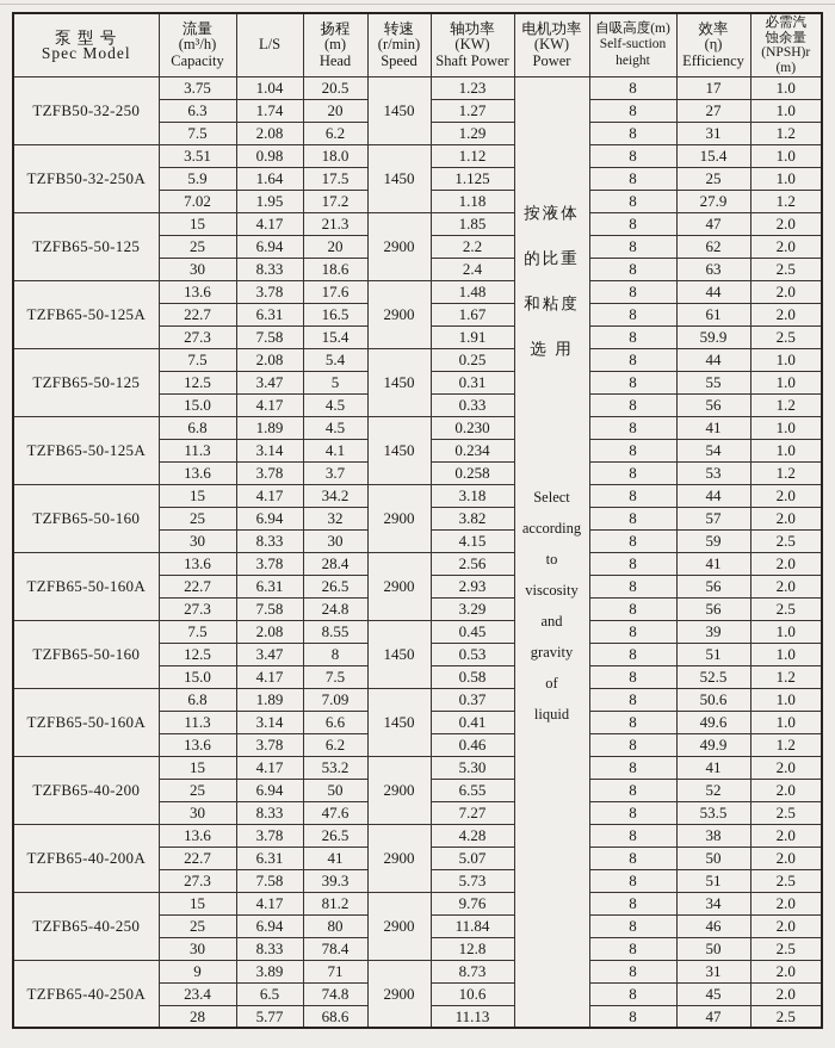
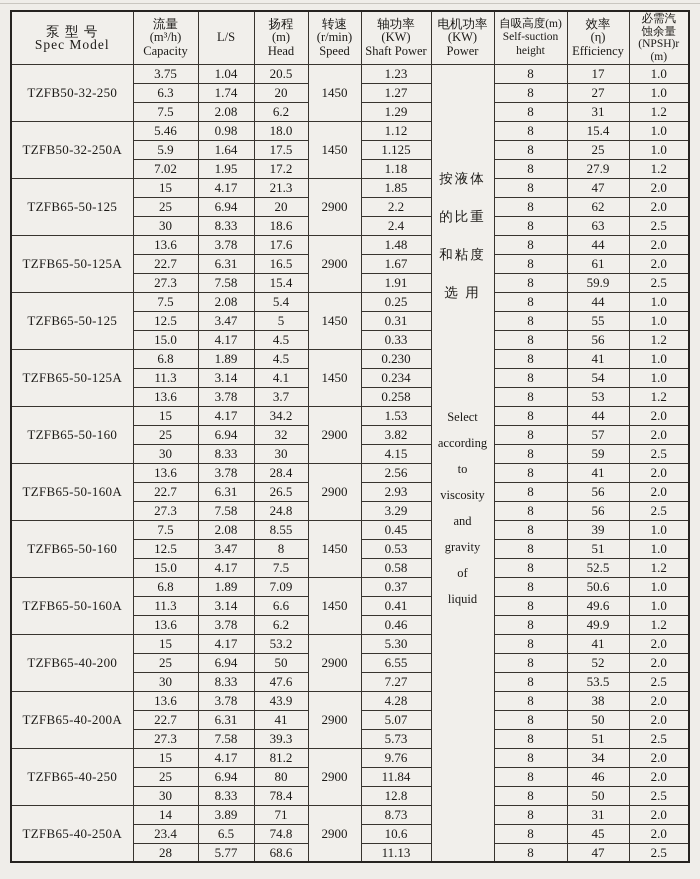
  泵 型 号Spec Model	流量(m³/h)Capacity	L/S	扬程(m)Head	转速(r/min)Speed	轴功率(KW)Shaft Power	电机功率(KW)Power	自吸高度(m)Self-suctionheight	效率(η)Efficiency	必需汽蚀余量(NPSH)r(m)
  TZFB50-32-250	3.75	1.04	20.5	1450	1.23	按液体的比重和粘度选 用Selectaccordingtoviscosityandgravityofliquid	8	17	1.0
  6.3	1.74	20	1.27	8	27	1.0
  7.5	2.08	6.2	1.29	8	31	1.2
- TZFB50-32-250A	3.51	0.98	18.0	1450	1.12	8	15.4	1.0
+ TZFB50-32-250A	5.46	0.98	18.0	1450	1.12	8	15.4	1.0
  5.9	1.64	17.5	1.125	8	25	1.0
  7.02	1.95	17.2	1.18	8	27.9	1.2
  TZFB65-50-125	15	4.17	21.3	2900	1.85	8	47	2.0
  25	6.94	20	2.2	8	62	2.0
  30	8.33	18.6	2.4	8	63	2.5
  TZFB65-50-125A	13.6	3.78	17.6	2900	1.48	8	44	2.0
  22.7	6.31	16.5	1.67	8	61	2.0
  27.3	7.58	15.4	1.91	8	59.9	2.5
  TZFB65-50-125	7.5	2.08	5.4	1450	0.25	8	44	1.0
  12.5	3.47	5	0.31	8	55	1.0
  15.0	4.17	4.5	0.33	8	56	1.2
  TZFB65-50-125A	6.8	1.89	4.5	1450	0.230	8	41	1.0
  11.3	3.14	4.1	0.234	8	54	1.0
  13.6	3.78	3.7	0.258	8	53	1.2
- TZFB65-50-160	15	4.17	34.2	2900	3.18	8	44	2.0
+ TZFB65-50-160	15	4.17	34.2	2900	1.53	8	44	2.0
  25	6.94	32	3.82	8	57	2.0
  30	8.33	30	4.15	8	59	2.5
  TZFB65-50-160A	13.6	3.78	28.4	2900	2.56	8	41	2.0
  22.7	6.31	26.5	2.93	8	56	2.0
  27.3	7.58	24.8	3.29	8	56	2.5
  TZFB65-50-160	7.5	2.08	8.55	1450	0.45	8	39	1.0
  12.5	3.47	8	0.53	8	51	1.0
  15.0	4.17	7.5	0.58	8	52.5	1.2
  TZFB65-50-160A	6.8	1.89	7.09	1450	0.37	8	50.6	1.0
  11.3	3.14	6.6	0.41	8	49.6	1.0
  13.6	3.78	6.2	0.46	8	49.9	1.2
  TZFB65-40-200	15	4.17	53.2	2900	5.30	8	41	2.0
  25	6.94	50	6.55	8	52	2.0
  30	8.33	47.6	7.27	8	53.5	2.5
- TZFB65-40-200A	13.6	3.78	26.5	2900	4.28	8	38	2.0
+ TZFB65-40-200A	13.6	3.78	43.9	2900	4.28	8	38	2.0
  22.7	6.31	41	5.07	8	50	2.0
  27.3	7.58	39.3	5.73	8	51	2.5
  TZFB65-40-250	15	4.17	81.2	2900	9.76	8	34	2.0
  25	6.94	80	11.84	8	46	2.0
  30	8.33	78.4	12.8	8	50	2.5
- TZFB65-40-250A	9	3.89	71	2900	8.73	8	31	2.0
+ TZFB65-40-250A	14	3.89	71	2900	8.73	8	31	2.0
  23.4	6.5	74.8	10.6	8	45	2.0
  28	5.77	68.6	11.13	8	47	2.5
